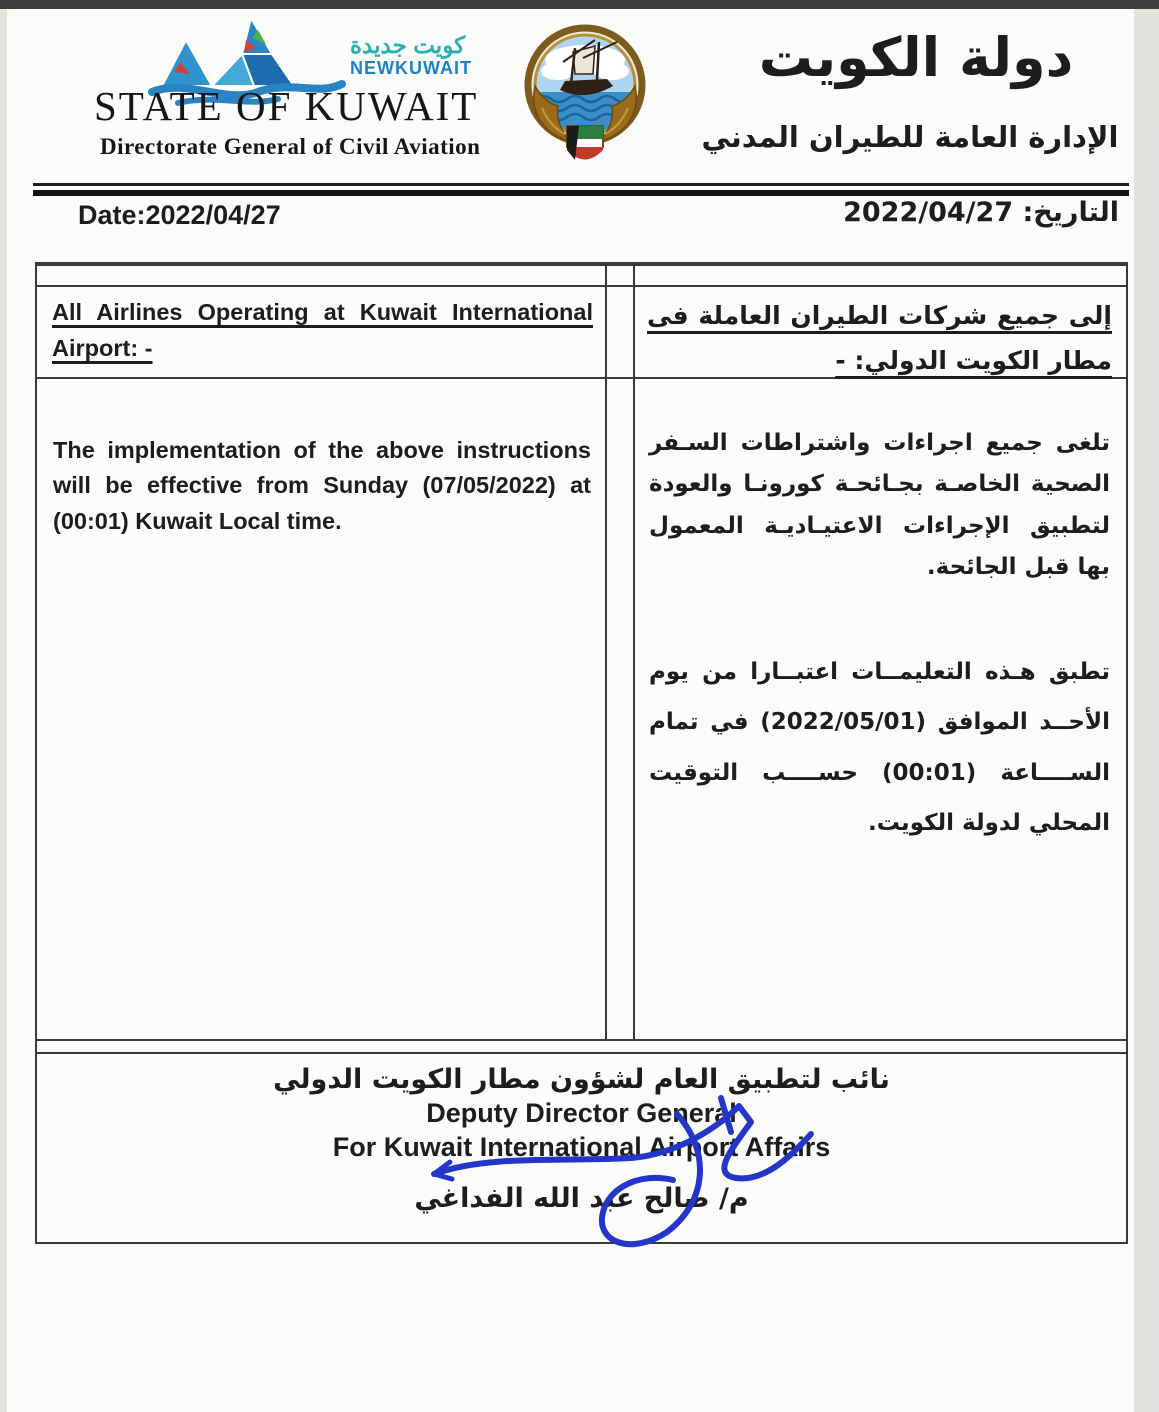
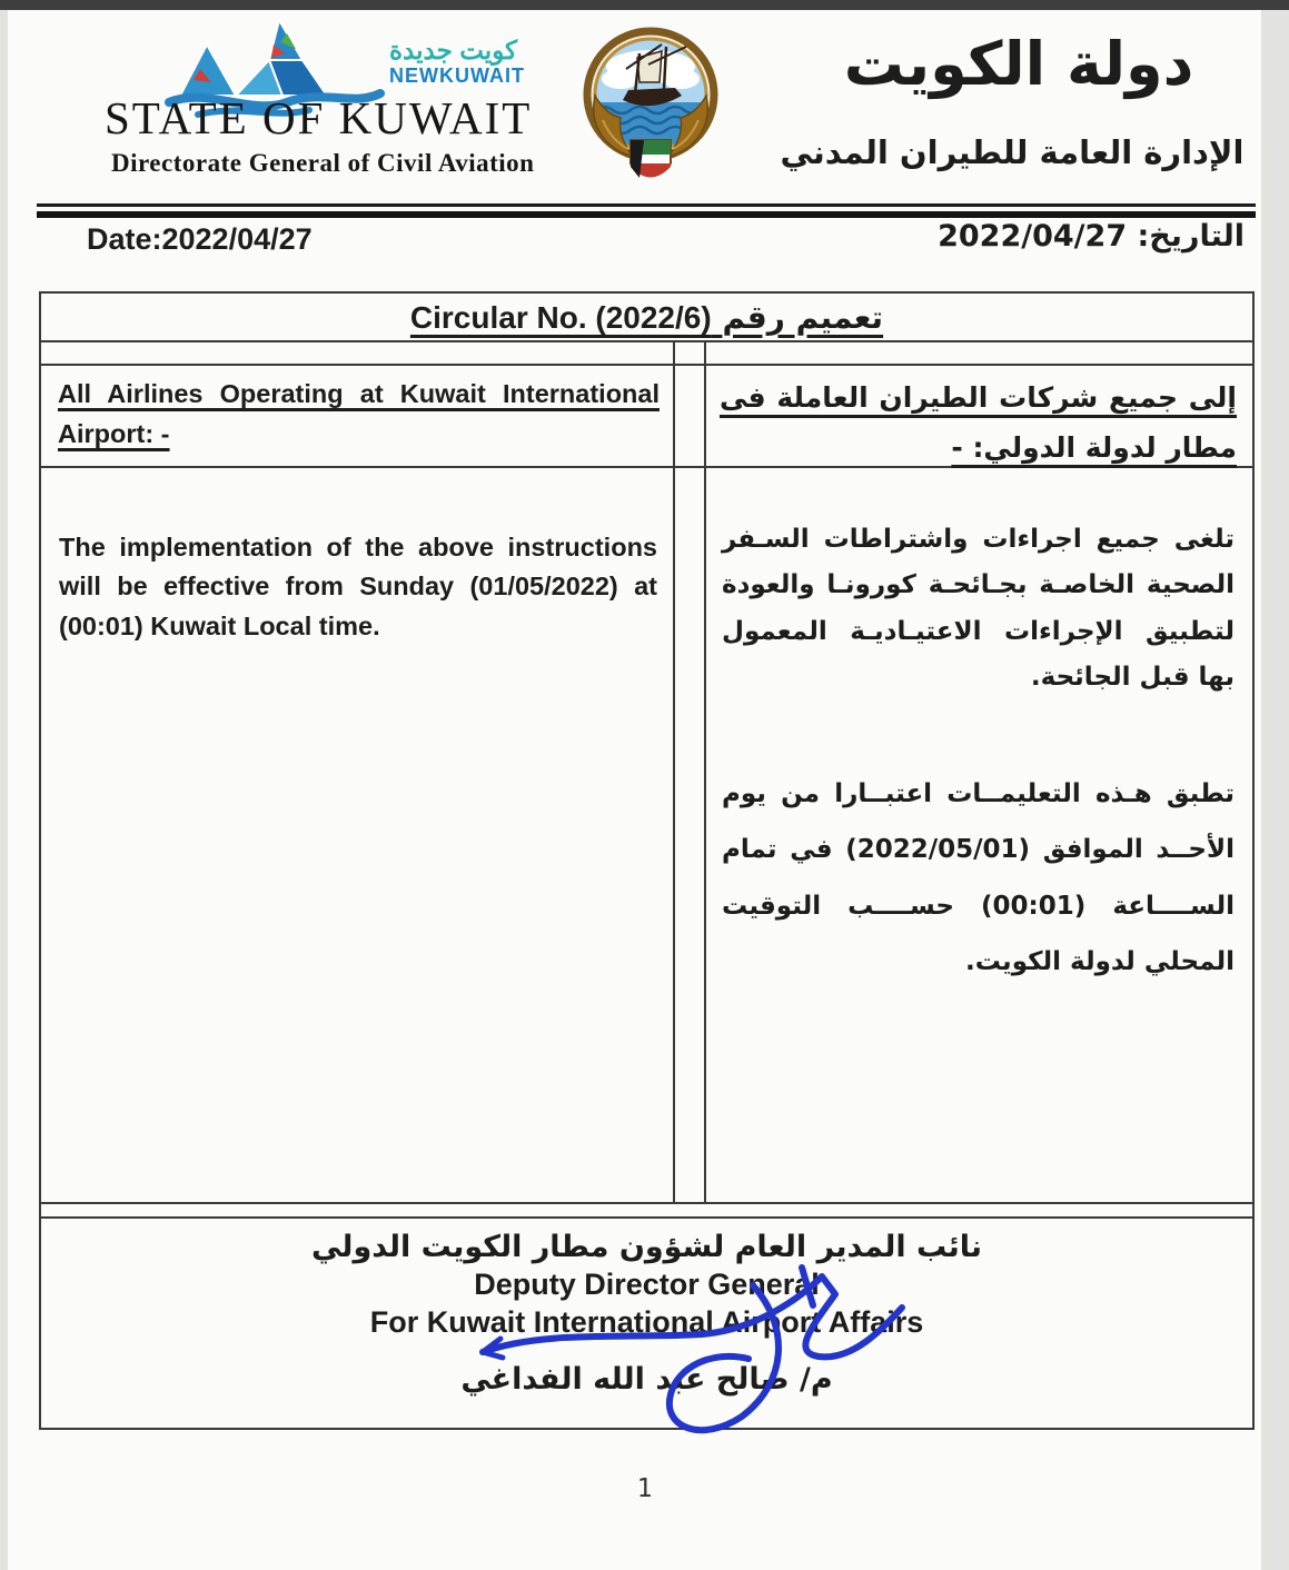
  كويت جديدة
  NEWKUWAIT
  STATE OF KUWAIT
  Directorate General of Civil Aviation
  دولة الكويت
  الإدارة العامة للطيران المدني
  Date:2022/04/27
  التاريخ: 2022/04/27
+ تعميم رقم Circular No. (2022/6)
  All Airlines Operating at Kuwait International Airport: -
- إلى جميع شركات الطيران العاملة فى مطار الكويت الدولي: -
+ إلى جميع شركات الطيران العاملة فى مطار لدولة الدولي: -
- The implementation of the above instructions will be effective from Sunday (07/05/2022) at (00:01) Kuwait Local time.
+ The implementation of the above instructions will be effective from Sunday (01/05/2022) at (00:01) Kuwait Local time.
  تلغى جميع اجراءات واشتراطات السـفر الصحية الخاصـة بجـائحـة كورونـا والعودة لتطبيق الإجراءات الاعتيـاديـة المعمول بها قبل الجائحة.
  تطبق هـذه التعليمــات اعتبــارا من يوم الأحــد الموافق (2022/05/01) في تمام الســــاعة (00:01) حســــب التوقيت المحلي لدولة الكويت.
- نائب لتطبيق العام لشؤون مطار الكويت الدولي
+ نائب المدير العام لشؤون مطار الكويت الدولي
  Deputy Director Genera
  For Kuwait International Aor Affars
  م/الح عد الله الفداغي
+ 1
